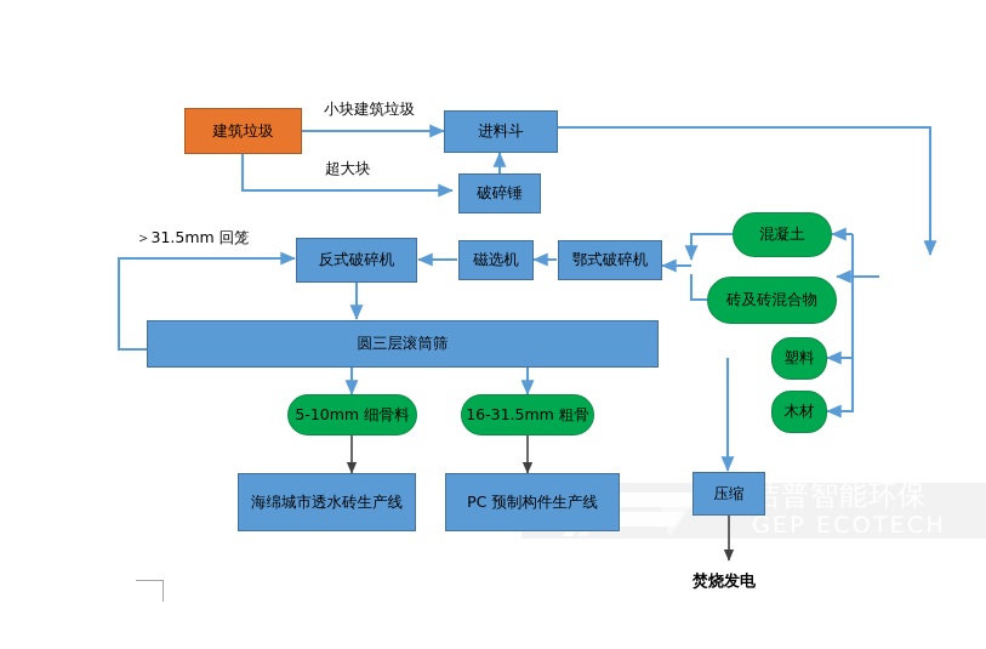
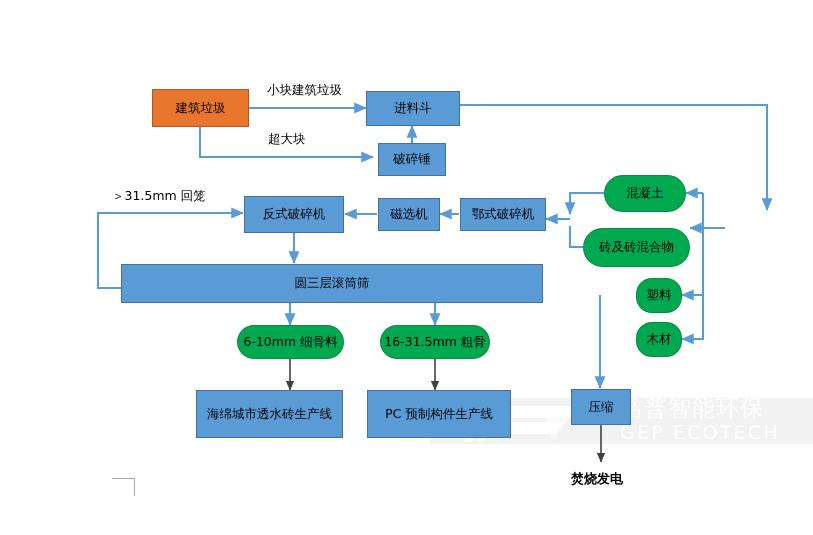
  洁普智能环保
  GEP ECOTECH
  建筑垃圾
  进料斗
  破碎锤
  反式破碎机
  磁选机
  鄂式破碎机
  圆三层滚筒筛
  混凝土
  砖及砖混合物
  塑料
  木材
- 5-10mm 细骨料
+ 6-10mm 细骨料
  16-31.5mm 粗骨
  海绵城市透水砖生产线
  PC 预制构件生产线
  压缩
  小块建筑垃圾
  超大块
  ＞31.5mm 回笼
  焚烧发电
